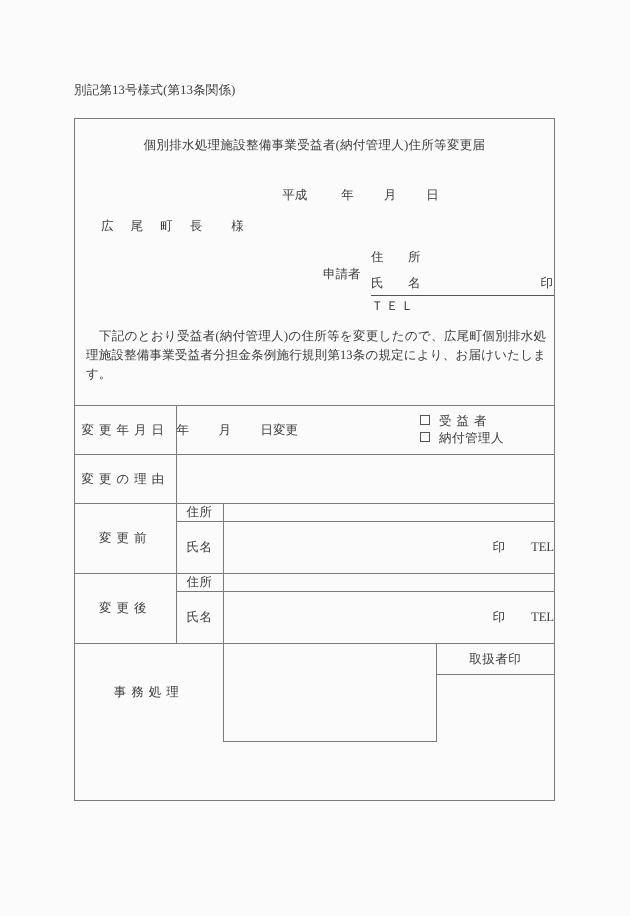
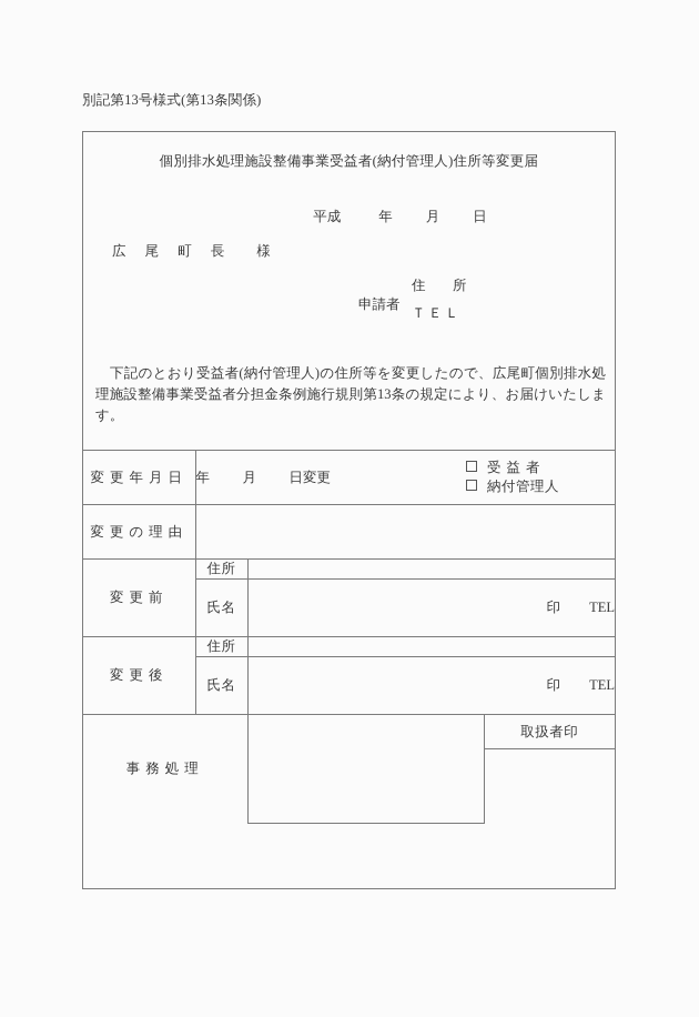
  別記第13号様式(第13条関係)
  個別排水処理施設整備事業受益者(納付管理人)住所等変更届
  平成 年 月 日
  広 尾 町 長 様
  申請者
  住 所
- 氏 名
- 印
  ＴＥＬ
  下記のとおり受益者(納付管理人)の住所等を変更したので、広尾町個別排水処理施設整備事業受益者分担金条例施行規則第13条の規定により、お届けいたします。
  変更年月日	年 月 日変更 受益者 納付管理人
  変更の理由
  変更前	住所
  氏名	印 TEL
  変更後	住所
  氏名	印 TEL
  事務処理		取扱者印
